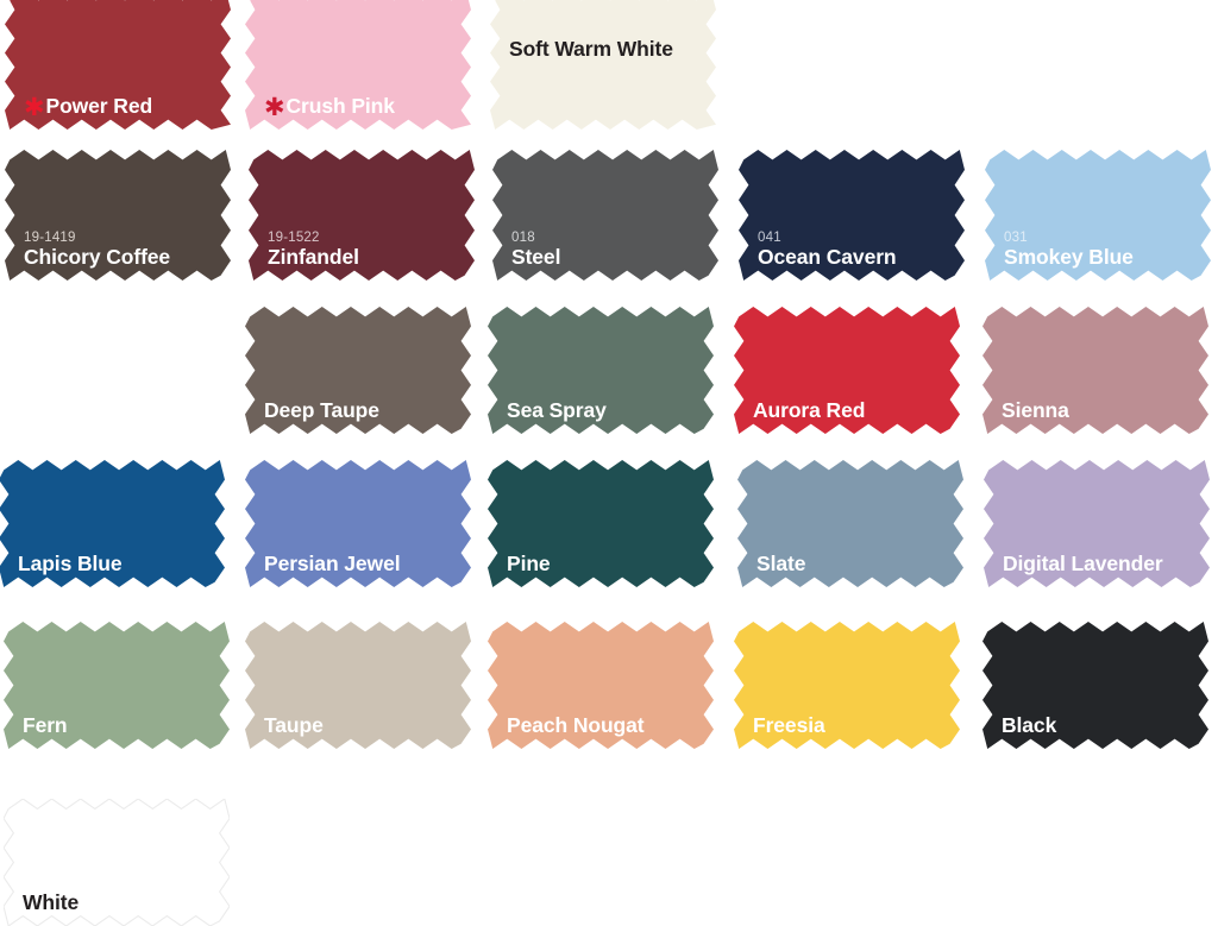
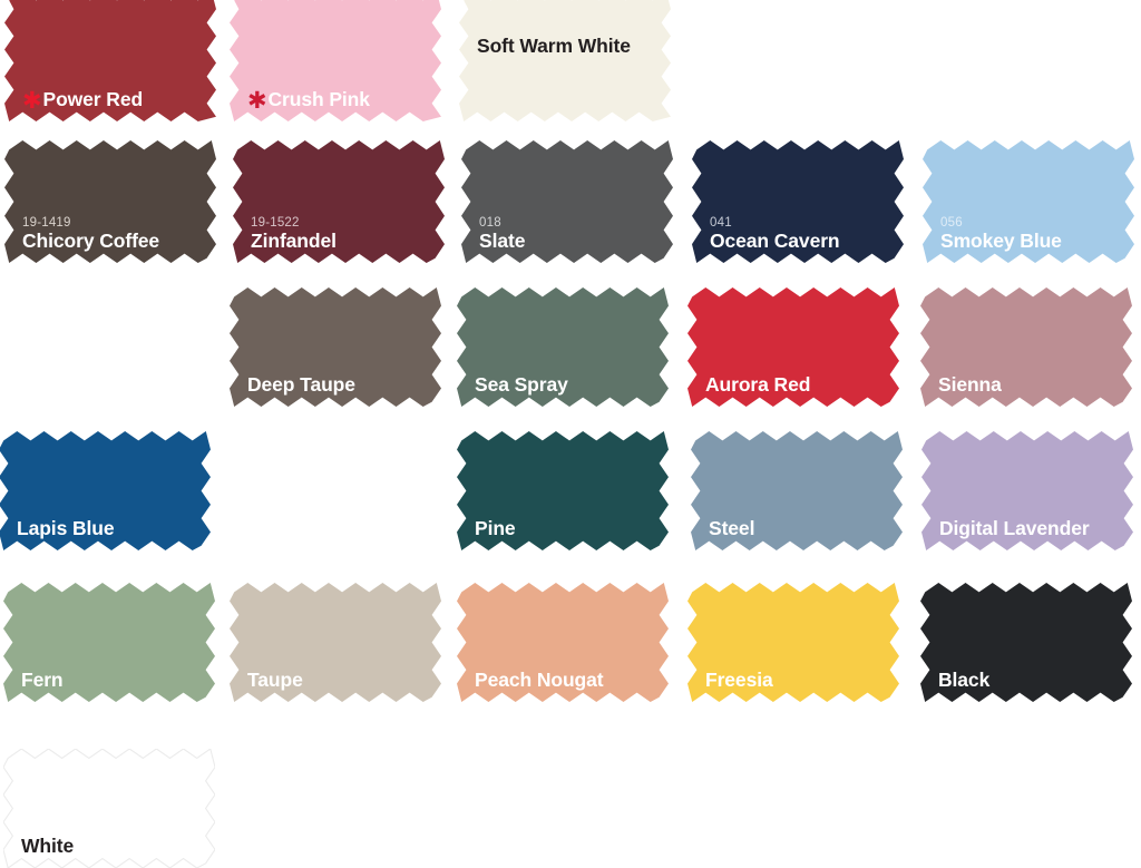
  ✱Power Red
  ✱Crush Pink
  Soft Warm White
  19-1419
  Chicory Coffee
  19-1522
  Zinfandel
  018
- Steel
+ Slate
  041
  Ocean Cavern
- 031
+ 056
  Smokey Blue
  Deep Taupe
  Sea Spray
  Aurora Red
  Sienna
  Lapis Blue
- Persian Jewel
  Pine
- Slate
+ Steel
  Digital Lavender
  Fern
  Taupe
  Peach Nougat
  Freesia
  Black
  White
